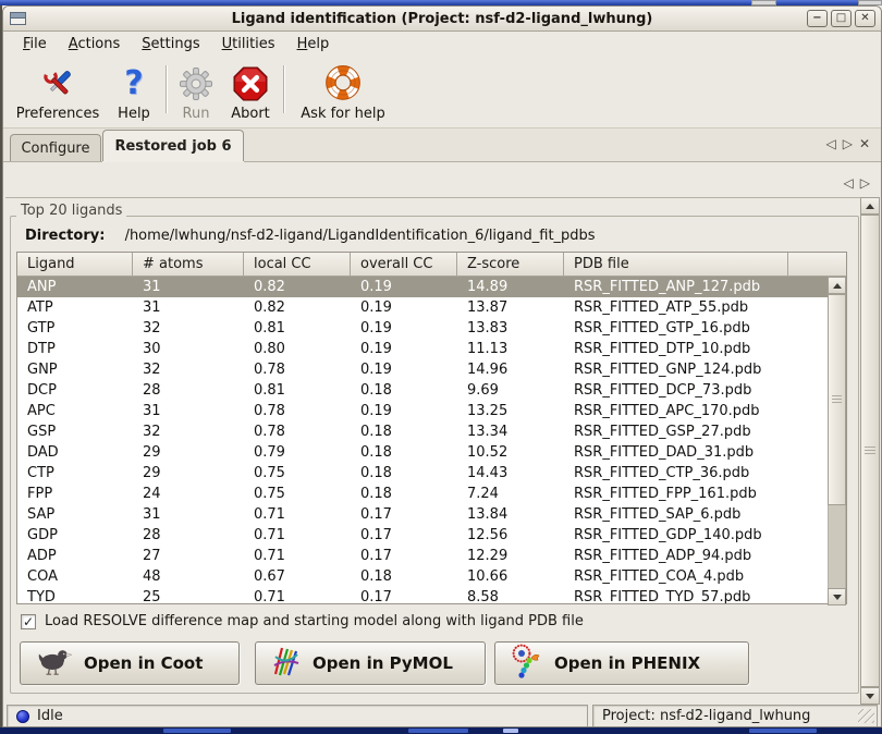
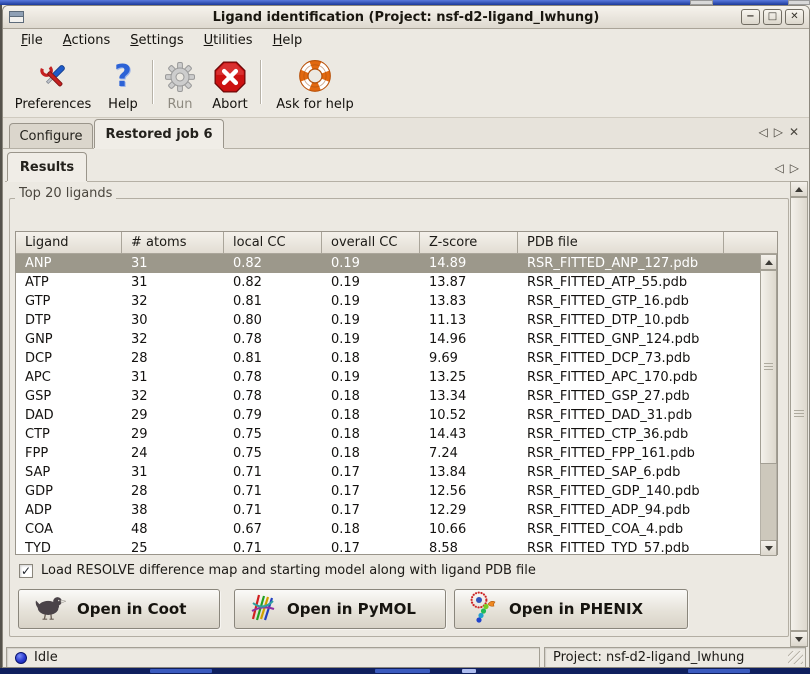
  Ligand identification (Project: nsf-d2-ligand_lwhung)
  −
  □
  ✕
  File
  Actions
  Settings
  Utilities
  Help
  Preferences
  ?
  Help
  Run
  Abort
  Ask for help
  Configure
  Restored job 6
  ◁
  ▷
  ✕
+ Results
  ◁
  ▷
  Top 20 ligands
- Directory: /home/lwhung/nsf-d2-ligand/LigandIdentification_6/ligand_fit_pdbs
  Ligand
  # atoms
  local CC
  overall CC
  Z-score
  PDB file
  ANP
  31
  0.82
  0.19
  14.89
  RSR_FITTED_ANP_127.pdb
  ATP
  31
  0.82
  0.19
  13.87
  RSR_FITTED_ATP_55.pdb
  GTP
  32
  0.81
  0.19
  13.83
  RSR_FITTED_GTP_16.pdb
  DTP
  30
  0.80
  0.19
  11.13
  RSR_FITTED_DTP_10.pdb
  GNP
  32
  0.78
  0.19
  14.96
  RSR_FITTED_GNP_124.pdb
  DCP
  28
  0.81
  0.18
  9.69
  RSR_FITTED_DCP_73.pdb
  APC
  31
  0.78
  0.19
  13.25
  RSR_FITTED_APC_170.pdb
  GSP
  32
  0.78
  0.18
  13.34
  RSR_FITTED_GSP_27.pdb
  DAD
  29
  0.79
  0.18
  10.52
  RSR_FITTED_DAD_31.pdb
  CTP
  29
  0.75
  0.18
  14.43
  RSR_FITTED_CTP_36.pdb
  FPP
  24
  0.75
  0.18
  7.24
  RSR_FITTED_FPP_161.pdb
  SAP
  31
  0.71
  0.17
  13.84
  RSR_FITTED_SAP_6.pdb
  GDP
  28
  0.71
  0.17
  12.56
  RSR_FITTED_GDP_140.pdb
  ADP
- 27
+ 38
  0.71
  0.17
  12.29
  RSR_FITTED_ADP_94.pdb
  COA
  48
  0.67
  0.18
  10.66
  RSR_FITTED_COA_4.pdb
  TYD
  25
  0.71
  0.17
  8.58
  RSR_FITTED_TYD_57.pdb
  ✓
  Load RESOLVE difference map and starting model along with ligand PDB file
  Open in Coot
  Open in PyMOL
  Open in PHENIX
  Idle
  Project: nsf-d2-ligand_lwhung
